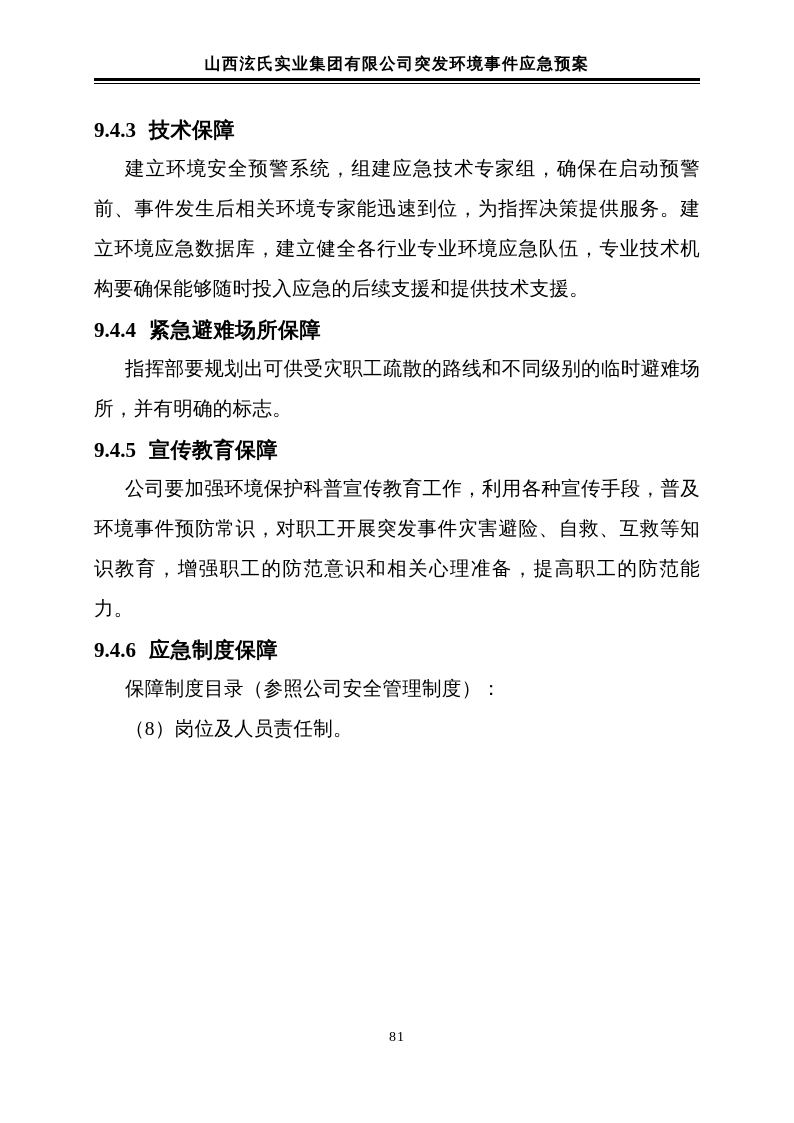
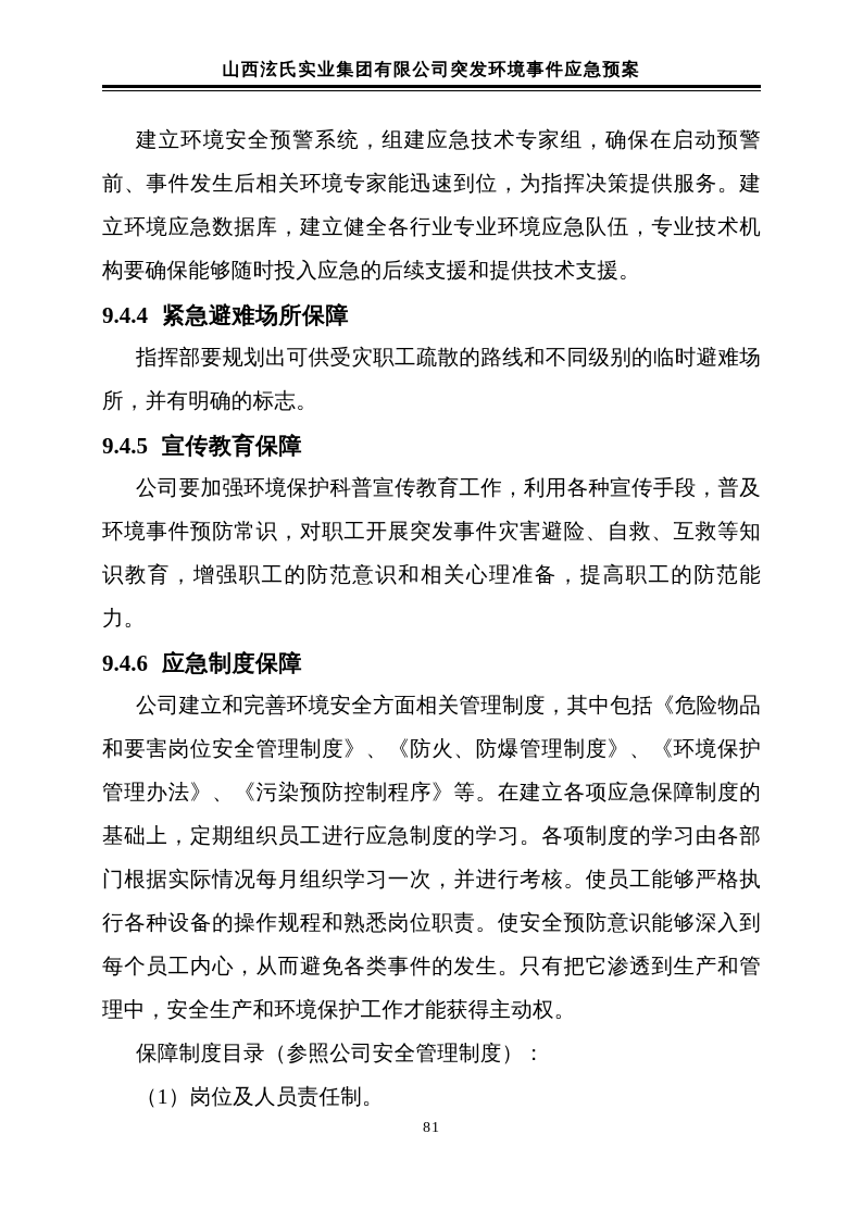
  山西泫氏实业集团有限公司突发环境事件应急预案
- 9.4.3 技术保障
  建立环境安全预警系统，组建应急技术专家组，确保在启动预警前、事件发生后相关环境专家能迅速到位，为指挥决策提供服务。建立环境应急数据库，建立健全各行业专业环境应急队伍，专业技术机构要确保能够随时投入应急的后续支援和提供技术支援。
  9.4.4 紧急避难场所保障
  指挥部要规划出可供受灾职工疏散的路线和不同级别的临时避难场所，并有明确的标志。
  9.4.5 宣传教育保障
  公司要加强环境保护科普宣传教育工作，利用各种宣传手段，普及环境事件预防常识，对职工开展突发事件灾害避险、自救、互救等知识教育，增强职工的防范意识和相关心理准备，提高职工的防范能力。
  9.4.6 应急制度保障
+ 公司建立和完善环境安全方面相关管理制度，其中包括《危险物品和要害岗位安全管理制度》、《防火、防爆管理制度》、《环境保护管理办法》、《污染预防控制程序》等。在建立各项应急保障制度的基础上，定期组织员工进行应急制度的学习。各项制度的学习由各部门根据实际情况每月组织学习一次，并进行考核。使员工能够严格执行各种设备的操作规程和熟悉岗位职责。使安全预防意识能够深入到每个员工内心，从而避免各类事件的发生。只有把它渗透到生产和管理中，安全生产和环境保护工作才能获得主动权。
  保障制度目录（参照公司安全管理制度）：
- （8）岗位及人员责任制。
+ （1）岗位及人员责任制。
  81
